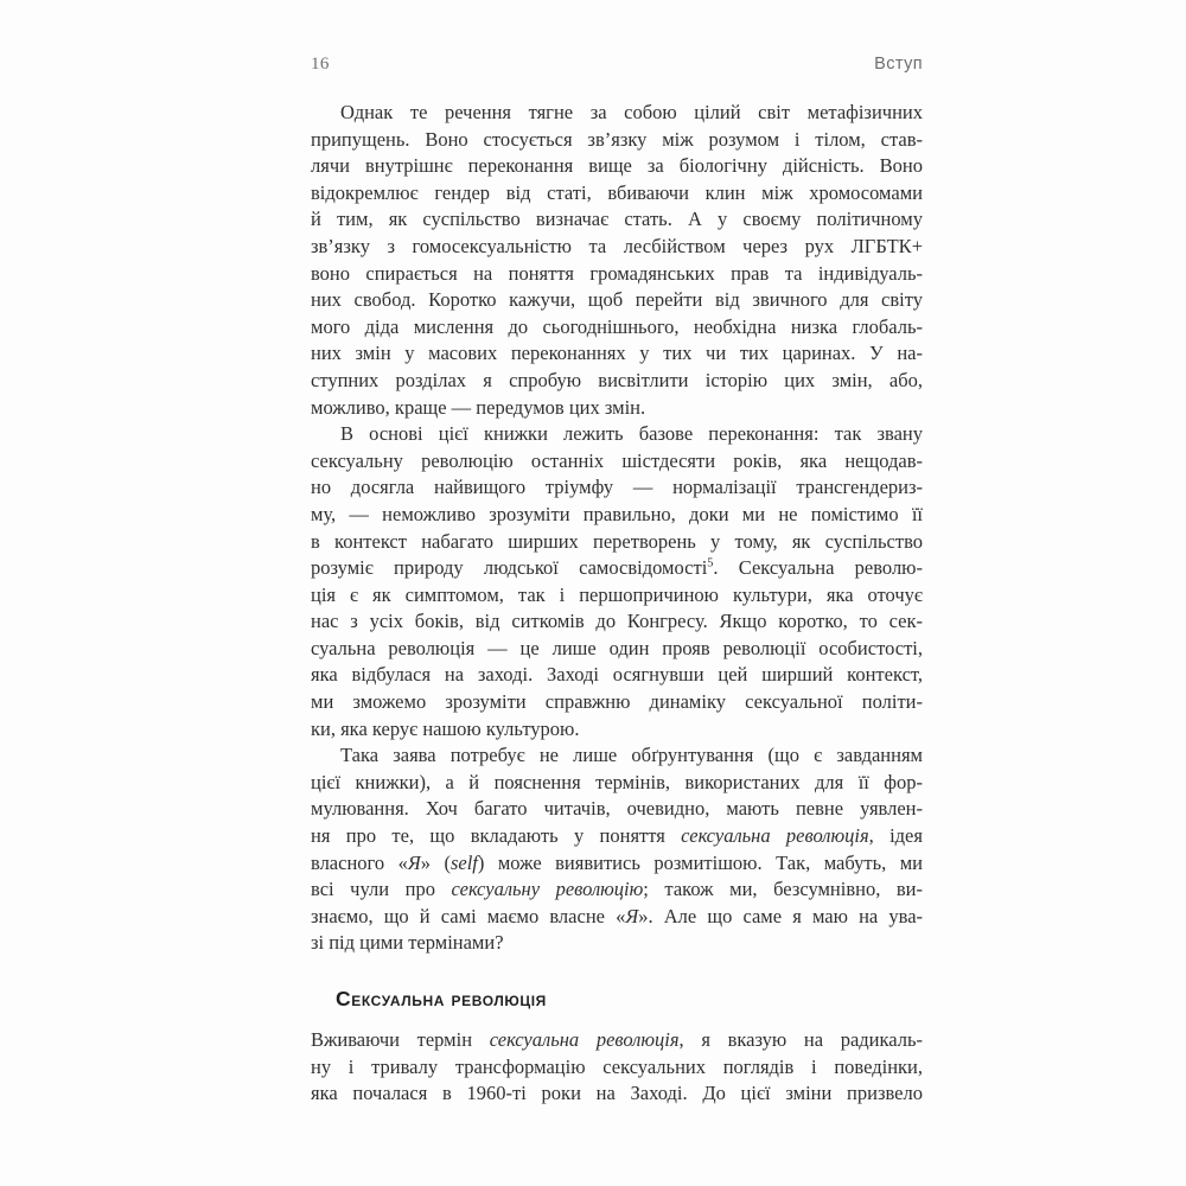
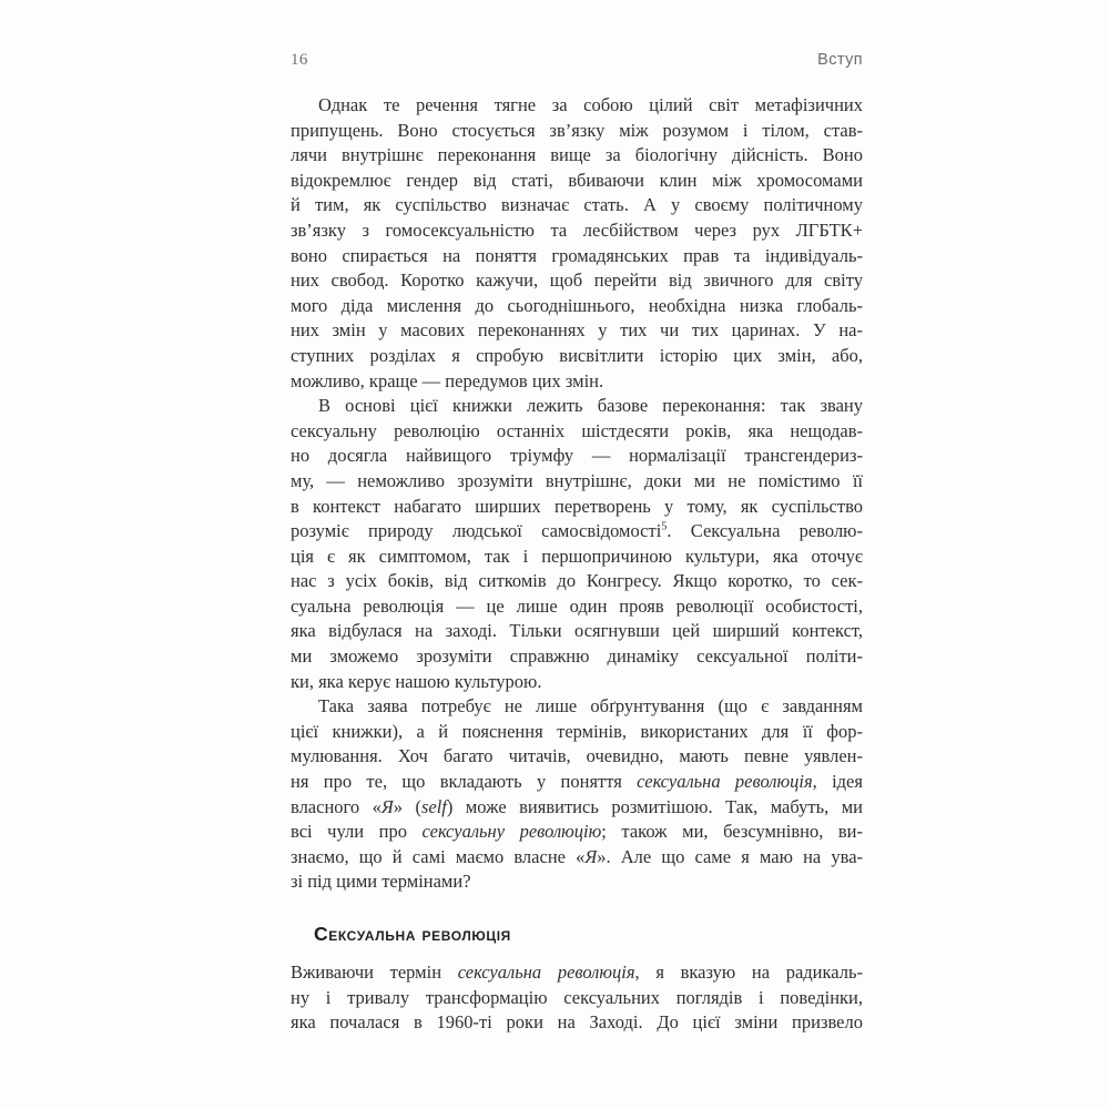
  16
  Вступ
  Однак те речення тягне за собою цілий світ метафізичних
  припущень. Воно стосується зв’язку між розумом і тілом, став-
  лячи внутрішнє переконання вище за біологічну дійсність. Воно
  відокремлює гендер від статі, вбиваючи клин між хромосомами
  й тим, як суспільство визначає стать. А у своєму політичному
  зв’язку з гомосексуальністю та лесбійством через рух ЛГБТК+
  воно спирається на поняття громадянських прав та індивідуаль-
  них свобод. Коротко кажучи, щоб перейти від звичного для світу
  мого діда мислення до сьогоднішнього, необхідна низка глобаль-
  них змін у масових переконаннях у тих чи тих царинах. У на-
  ступних розділах я спробую висвітлити історію цих змін, або,
  можливо, краще — передумов цих змін.
  В основі цієї книжки лежить базове переконання: так звану
  сексуальну революцію останніх шістдесяти років, яка нещодав-
  но досягла найвищого тріумфу — нормалізації трансгендериз-
- му, — неможливо зрозуміти правильно, доки ми не помістимо її
+ му, — неможливо зрозуміти внутрішнє, доки ми не помістимо її
  в контекст набагато ширших перетворень у тому, як суспільство
  розуміє природу людської самосвідомості5. Сексуальна револю-
  ція є як симптомом, так і першопричиною культури, яка оточує
  нас з усіх боків, від ситкомів до Конгресу. Якщо коротко, то сек-
  суальна революція — це лише один прояв революції особистості,
- яка відбулася на заході. Заході осягнувши цей ширший контекст,
+ яка відбулася на заході. Тільки осягнувши цей ширший контекст,
  ми зможемо зрозуміти справжню динаміку сексуальної політи-
  ки, яка керує нашою культурою.
  Така заява потребує не лише обґрунтування (що є завданням
  цієї книжки), а й пояснення термінів, використаних для її фор-
  мулювання. Хоч багато читачів, очевидно, мають певне уявлен-
  ня про те, що вкладають у поняття сексуальна революція, ідея
  власного «Я» (self) може виявитись розмитішою. Так, мабуть, ми
  всі чули про сексуальну революцію; також ми, безсумнівно, ви-
  знаємо, що й самі маємо власне «Я». Але що саме я маю на ува-
  зі під цими термінами?
  Сексуальна революція
  Вживаючи термін сексуальна революція, я вказую на радикаль-
  ну і тривалу трансформацію сексуальних поглядів і поведінки,
  яка почалася в 1960-ті роки на Заході. До цієї зміни призвело
